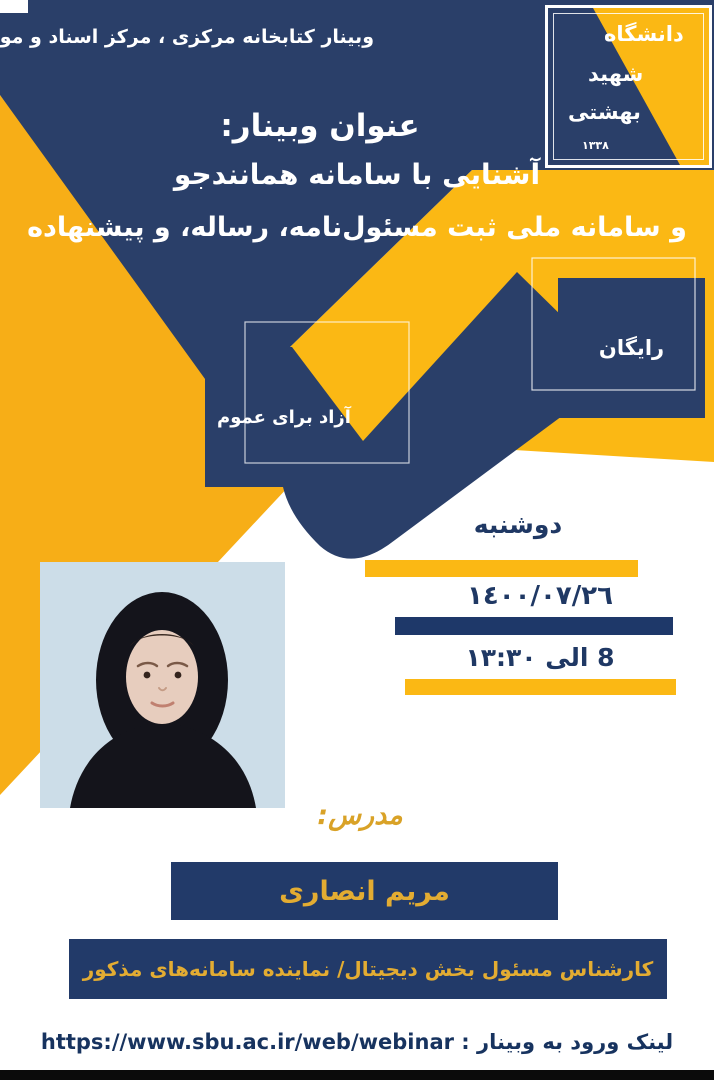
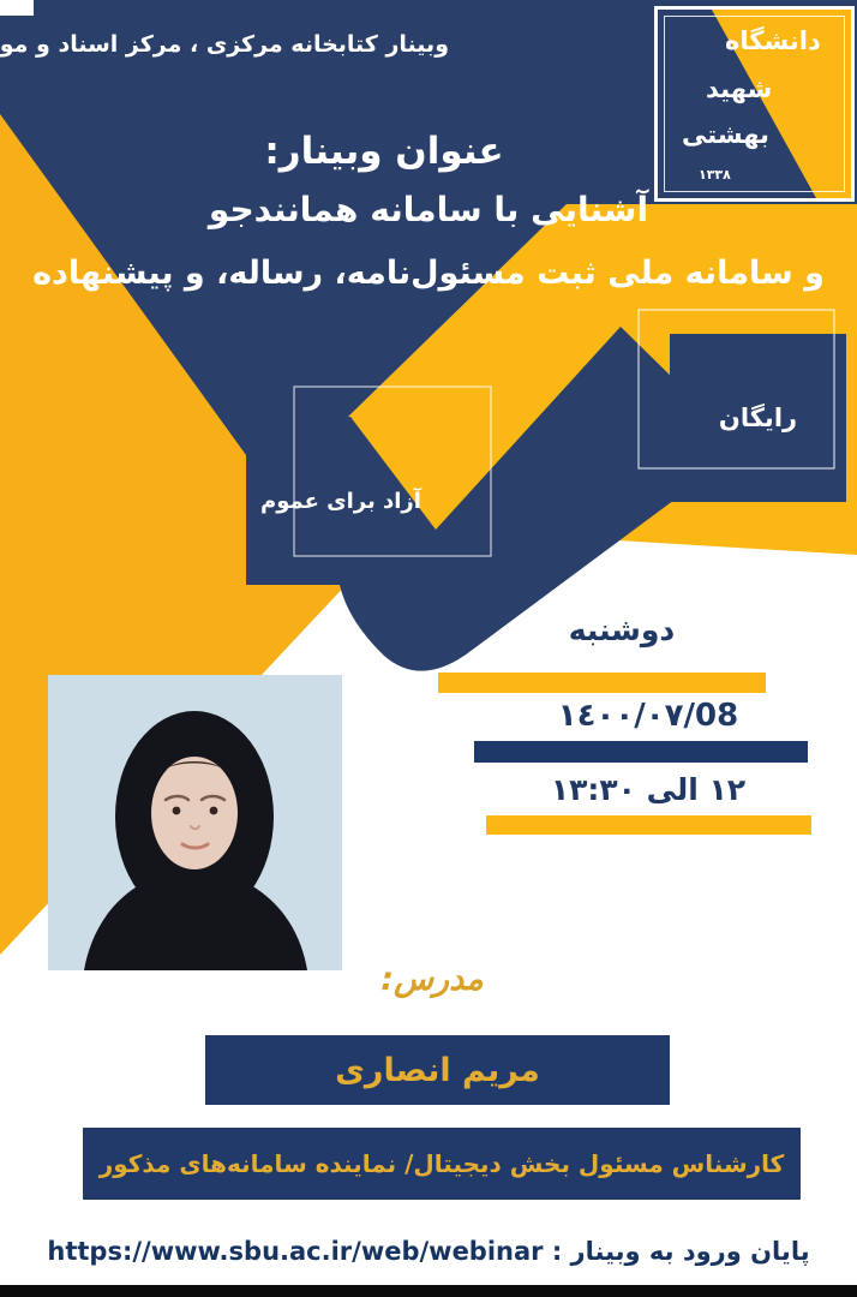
  وبینار کتابخانه مرکزی ، مرکز اسناد و مو
  دانشگاه
  شهید
  بهشتی
  ١٣٣٨
  عنوان وبینار:
  آشنایی با سامانه همانندجو
  و سامانه ملی ثبت مسئول‌نامه، رساله، و پیشنهاده
  رایگان
  آزاد برای عموم
  دوشنبه
- ١٤٠٠/٠٧/٢٦
+ ١٤٠٠/٠٧/08
- 8 الی ١٣:٣٠
+ ١٢ الی ١٣:٣٠
  مدرس:
  مریم انصاری
  کارشناس مسئول بخش دیجیتال/ نماینده سامانه‌های مذکور
- لینک ورود به وبینار : https://www.sbu.ac.ir/web/webinar
+ پایان ورود به وبینار : https://www.sbu.ac.ir/web/webinar
